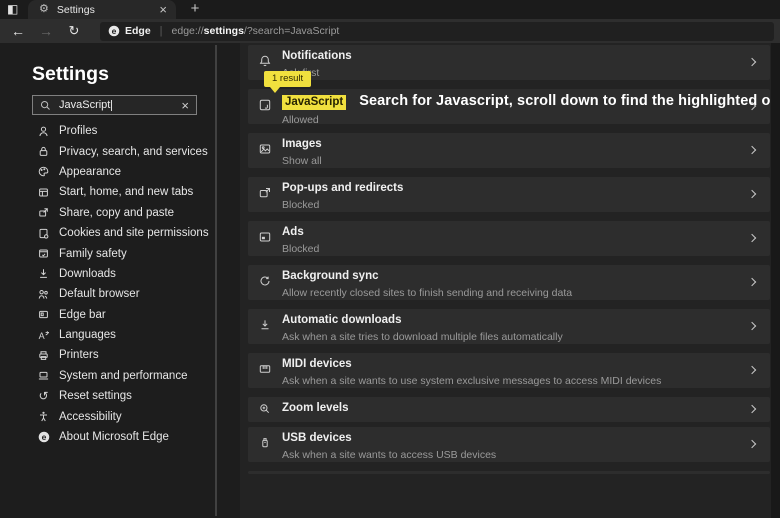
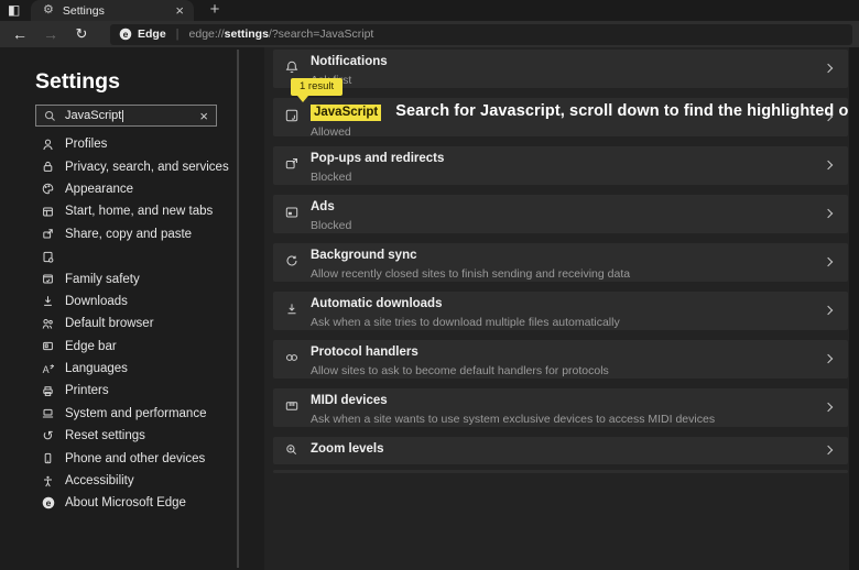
  ◧
  ⚙
  Settings
  ×
  +
  ←
  →
  ↻
  e
  Edge
  |
  edge://settings/?search=JavaScript
  Settings
  JavaScript
  ×
  Profiles
  Privacy, search, and services
  Appearance
  Start, home, and new tabs
  Share, copy and paste
- Cookies and site permissions
  Family safety
  Downloads
  Default browser
  Edge bar
  A
  Languages
  Printers
  System and performance
  ↺
  Reset settings
+ Phone and other devices
  Accessibility
  e
  About Microsoft Edge
  1 result
  Notifications
  JavaScript
  Search for Javascript, scroll down to find the highlighted o
  Allowed
- Images
- Show all
  Pop-ups and redirects
  Blocked
  Ads
  Blocked
  Background sync
  Allow recently closed sites to finish sending and receiving data
  Automatic downloads
  Ask when a site tries to download multiple files automatically
+ Protocol handlers
+ Allow sites to ask to become default handlers for protocols
  MIDI devices
- Ask when a site wants to use system exclusive messages to access MIDI devices
+ Ask when a site wants to use system exclusive devices to access MIDI devices
  Zoom levels
- USB devices
- Ask when a site wants to access USB devices
